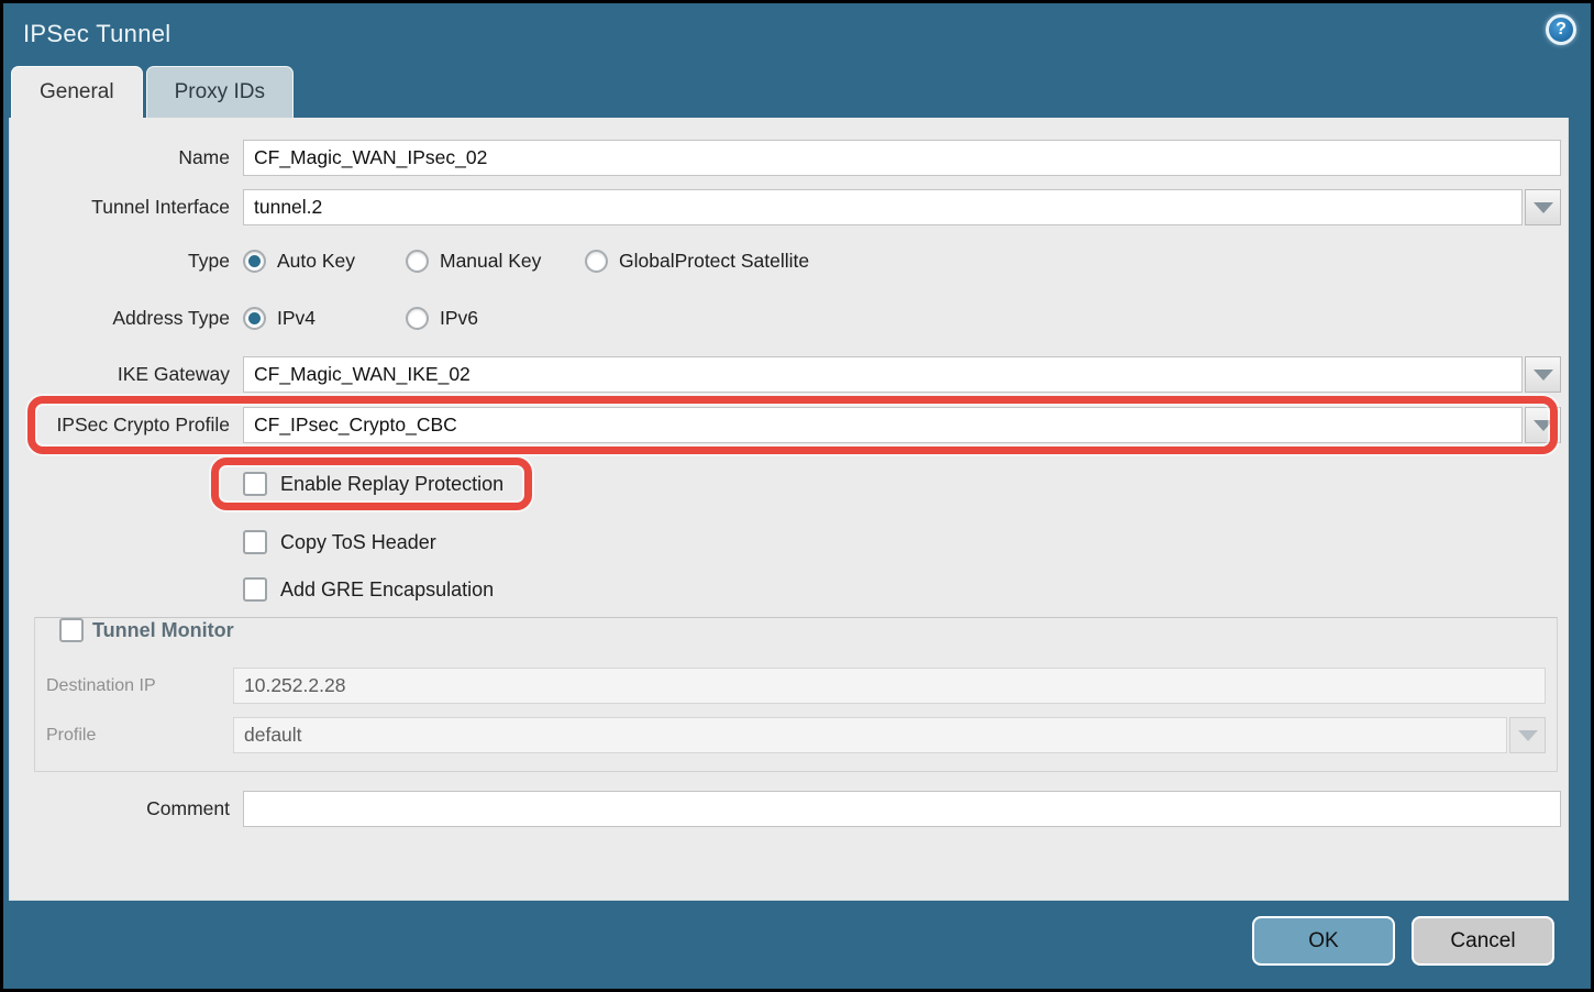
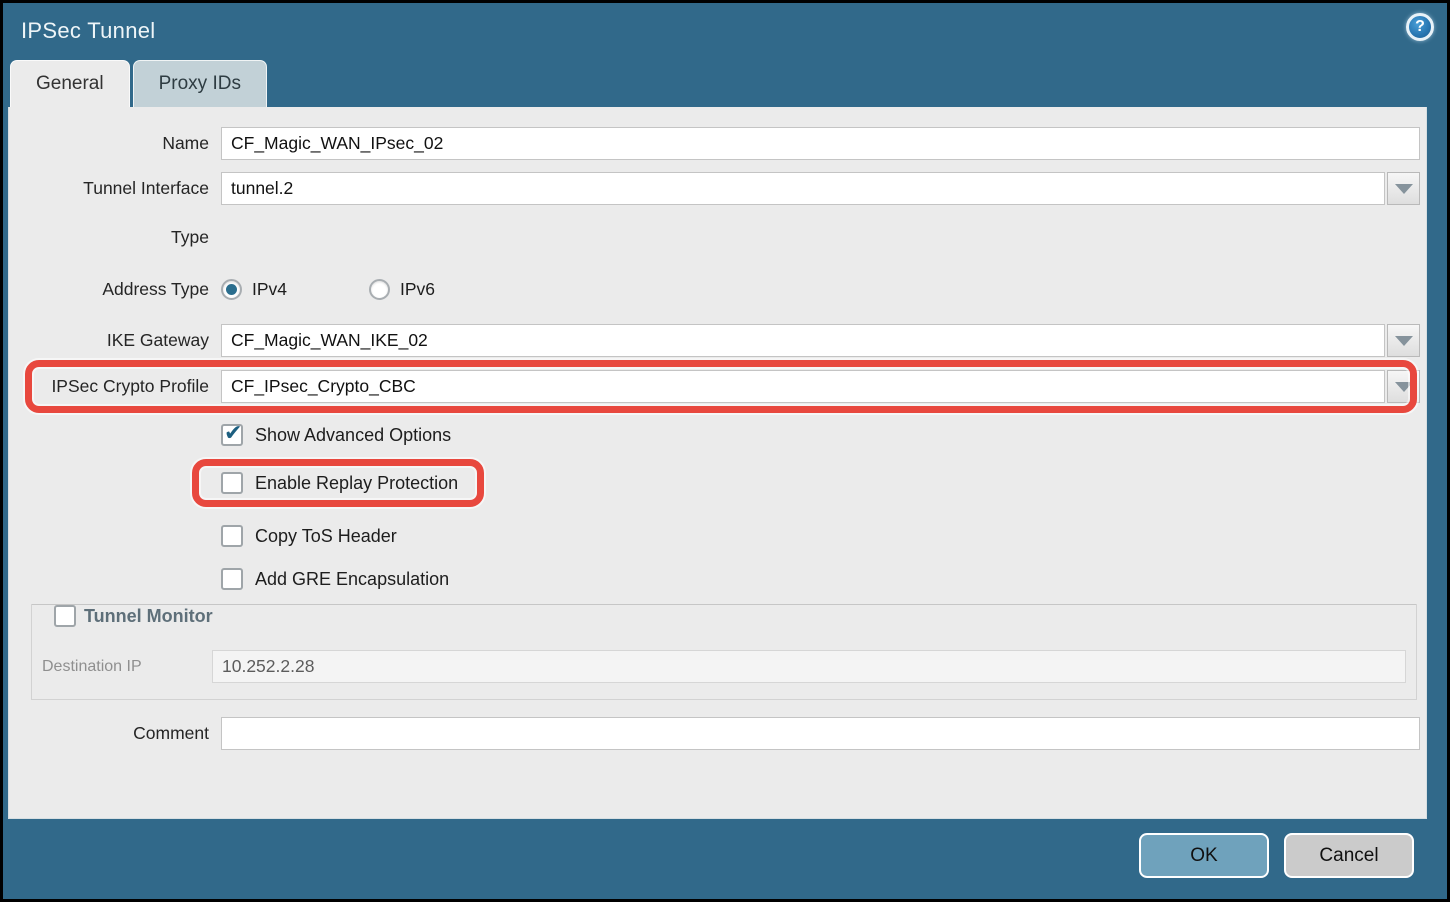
  IPSec Tunnel
  ?
  General
  Proxy IDs
  Name
  CF_Magic_WAN_IPsec_02
  Tunnel Interface
  tunnel.2
  Type
- Auto Key
- Manual Key
- GlobalProtect Satellite
  Address Type
  IPv4
  IPv6
  IKE Gateway
  CF_Magic_WAN_IKE_02
  IPSec Crypto Profile
  CF_IPsec_Crypto_CBC
+ Show Advanced Options
  Enable Replay Protection
  Copy ToS Header
  Add GRE Encapsulation
  Tunnel Monitor
  Destination IP
  10.252.2.28
- Profile
- default
  Comment
  OK
  Cancel
